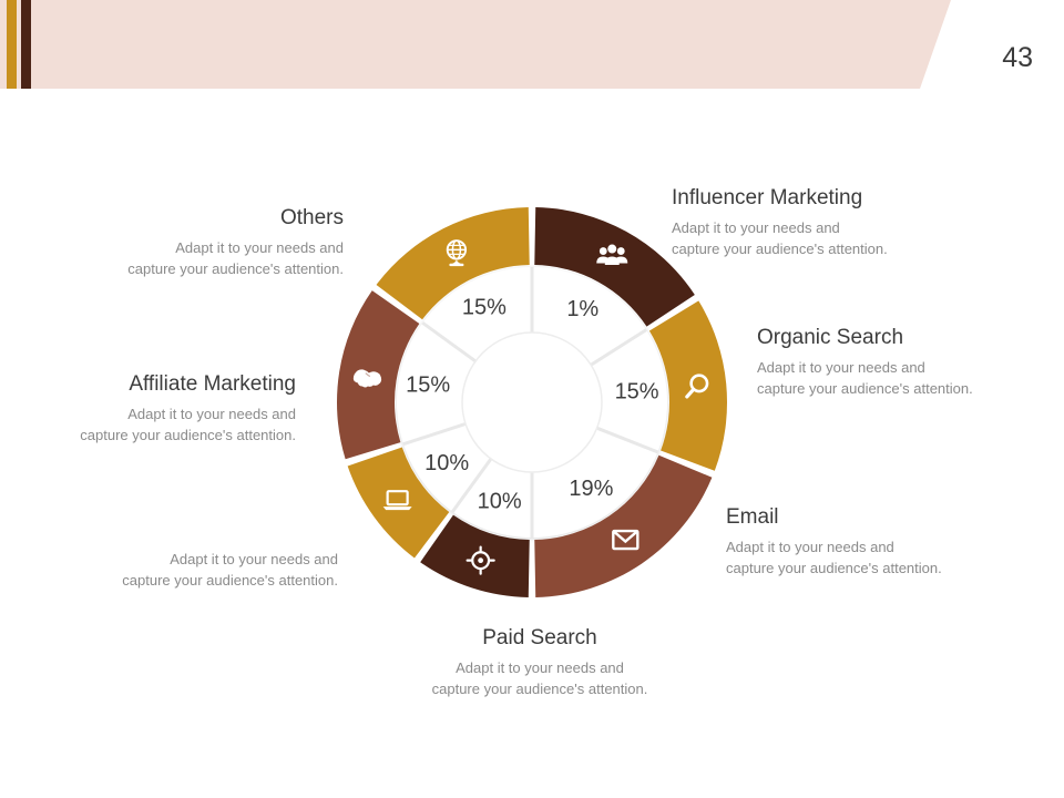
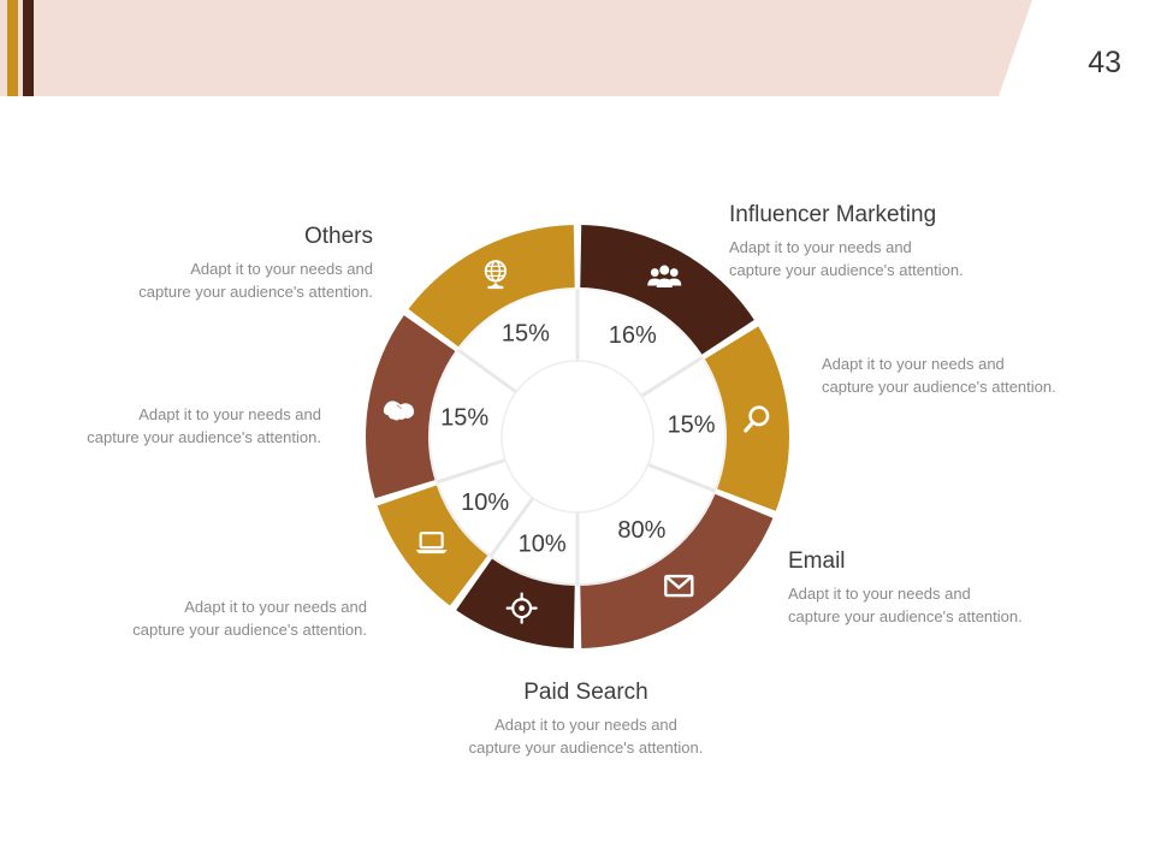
  43
- 1%
+ 16%
  15%
- 19%
+ 80%
  10%
  10%
  15%
  15%
  Influencer Marketing
  Adapt it to your needs and
  capture your audience's attention.
- Organic Search
  Adapt it to your needs and
  capture your audience's attention.
  Email
  Adapt it to your needs and
  capture your audience's attention.
  Paid Search
  Adapt it to your needs and
  capture your audience's attention.
  Adapt it to your needs and
  capture your audience's attention.
- Affiliate Marketing
  Adapt it to your needs and
  capture your audience's attention.
  Others
  Adapt it to your needs and
  capture your audience's attention.
